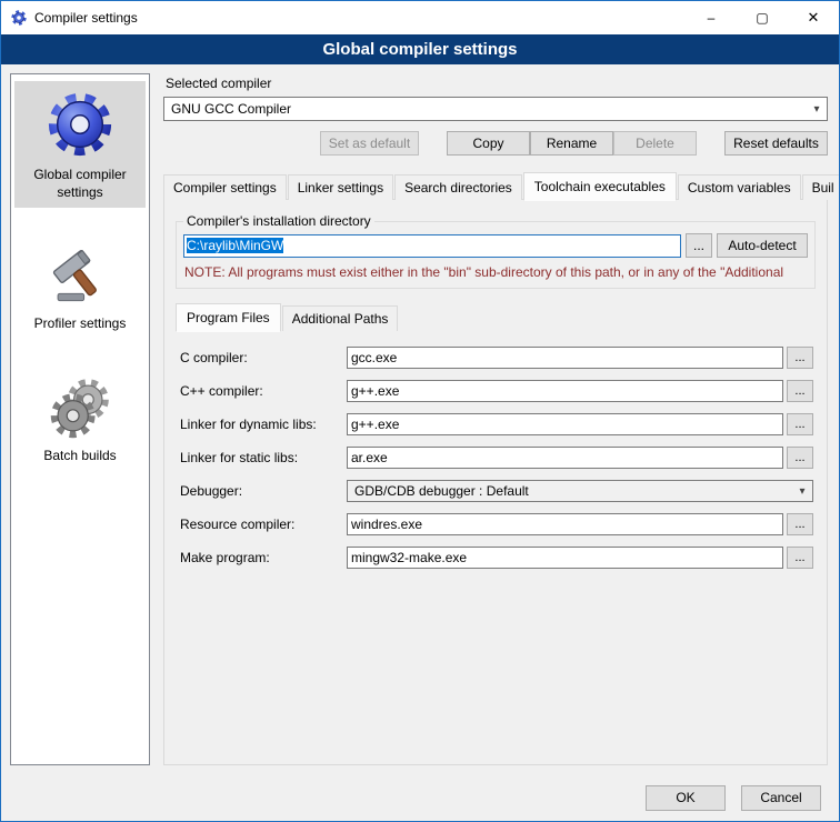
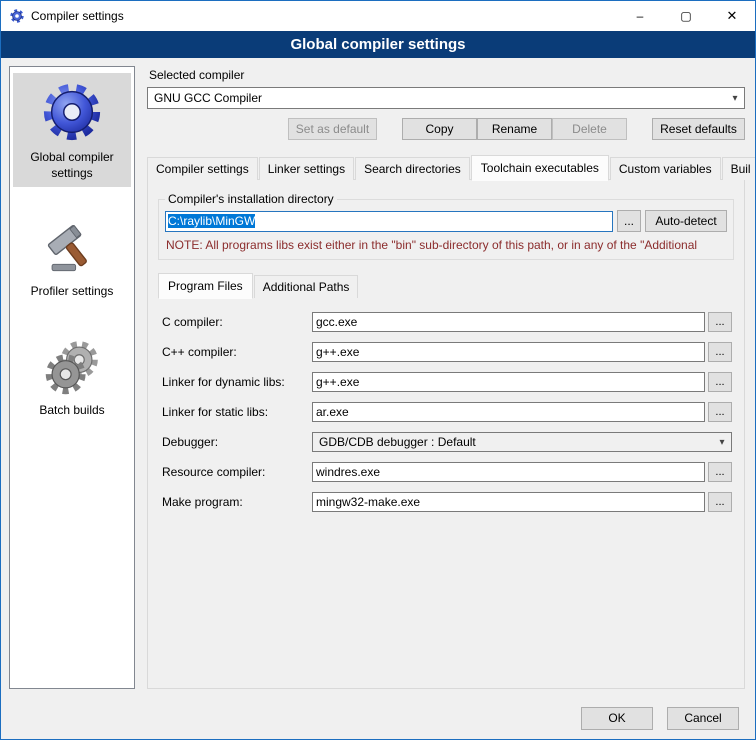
  Compiler settings
  –
  ▢
  ✕
  Global compiler settings
  Global compiler settings
  Profiler settings
  Batch builds
  Selected compiler
  GNU GCC Compiler
  ▾
  Set as default
  Copy
  Rename
  Delete
  Reset defaults
  Compiler settings
  Linker settings
  Search directories
  Toolchain executables
  Custom variables
  Buil
  Compiler's installation directory
  C:\raylib\MinGW
  ...
  Auto-detect
- NOTE: All programs must exist either in the "bin" sub-directory of this path, or in any of the "Additional
+ NOTE: All programs libs exist either in the "bin" sub-directory of this path, or in any of the "Additional
  Program Files
  Additional Paths
  C compiler:
  gcc.exe
  ...
  C++ compiler:
  g++.exe
  ...
  Linker for dynamic libs:
  g++.exe
  ...
  Linker for static libs:
  ar.exe
  ...
  Debugger:
  GDB/CDB debugger : Default
  ▾
  Resource compiler:
  windres.exe
  ...
  Make program:
  mingw32-make.exe
  ...
  OK
  Cancel
